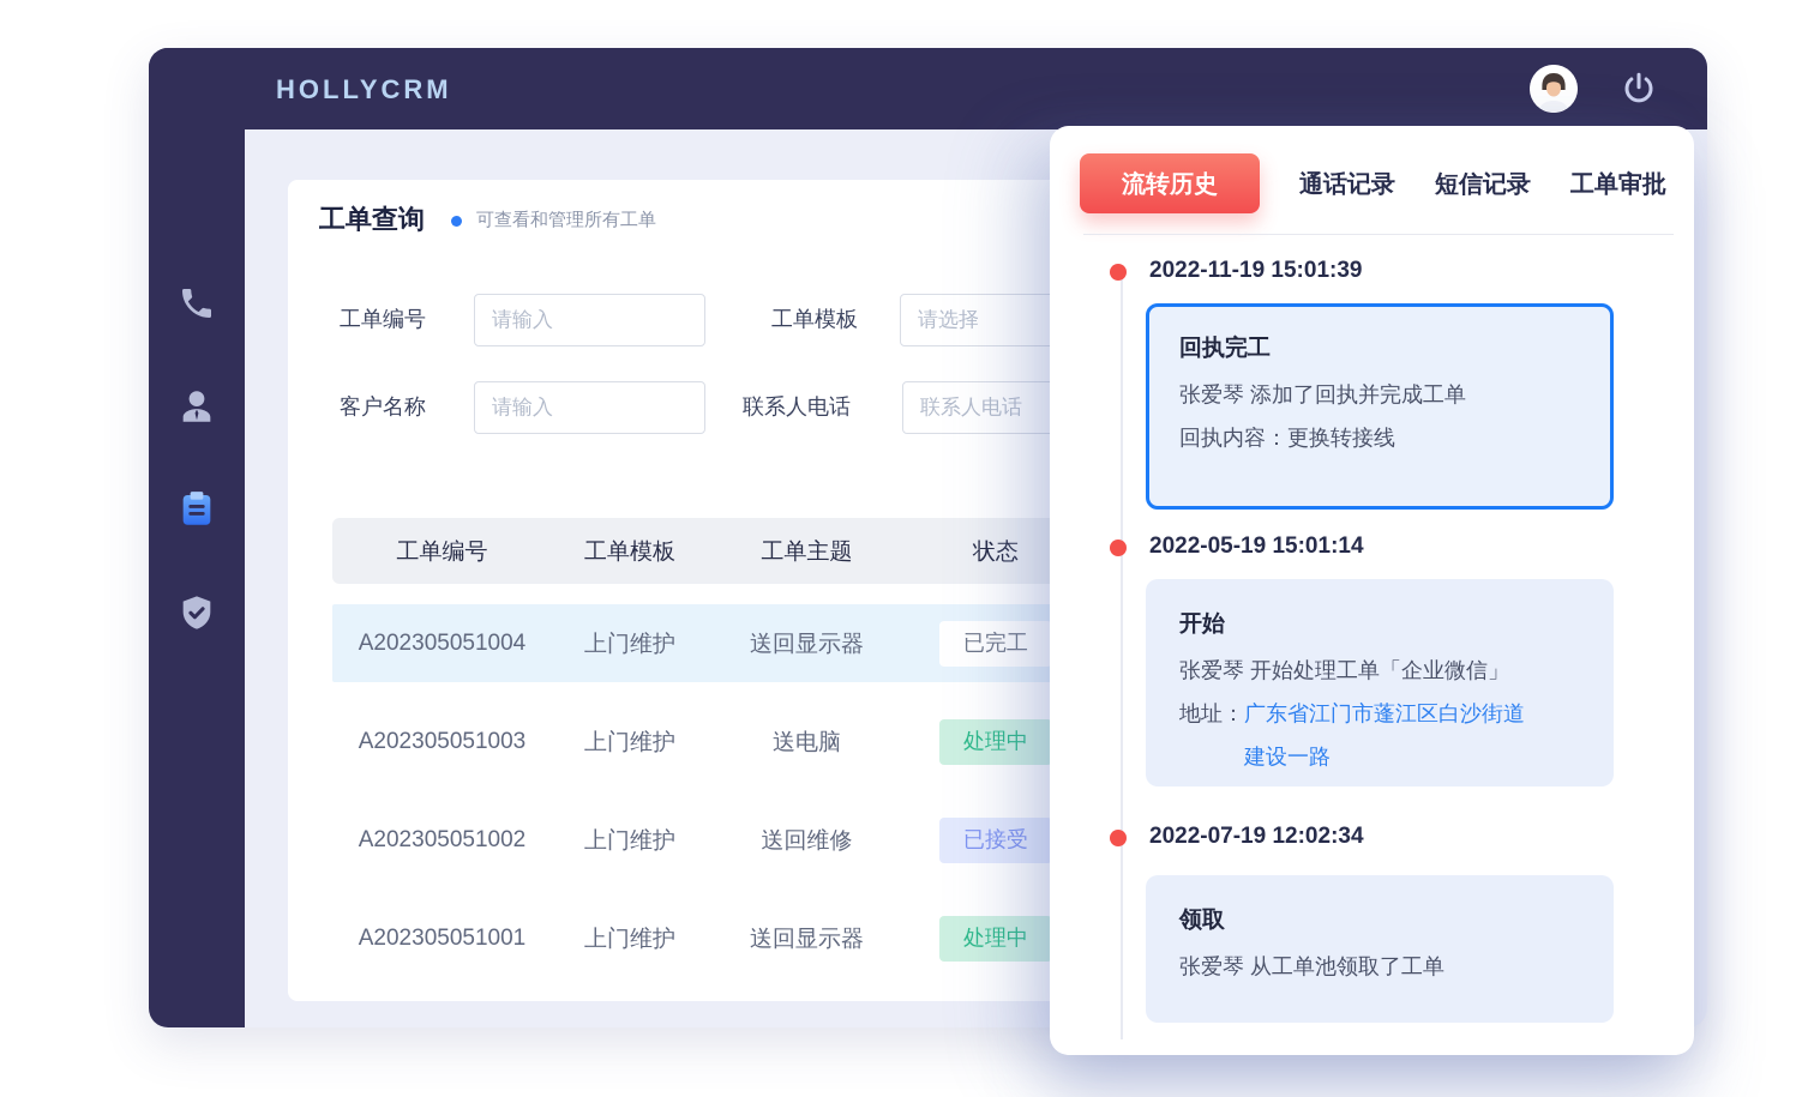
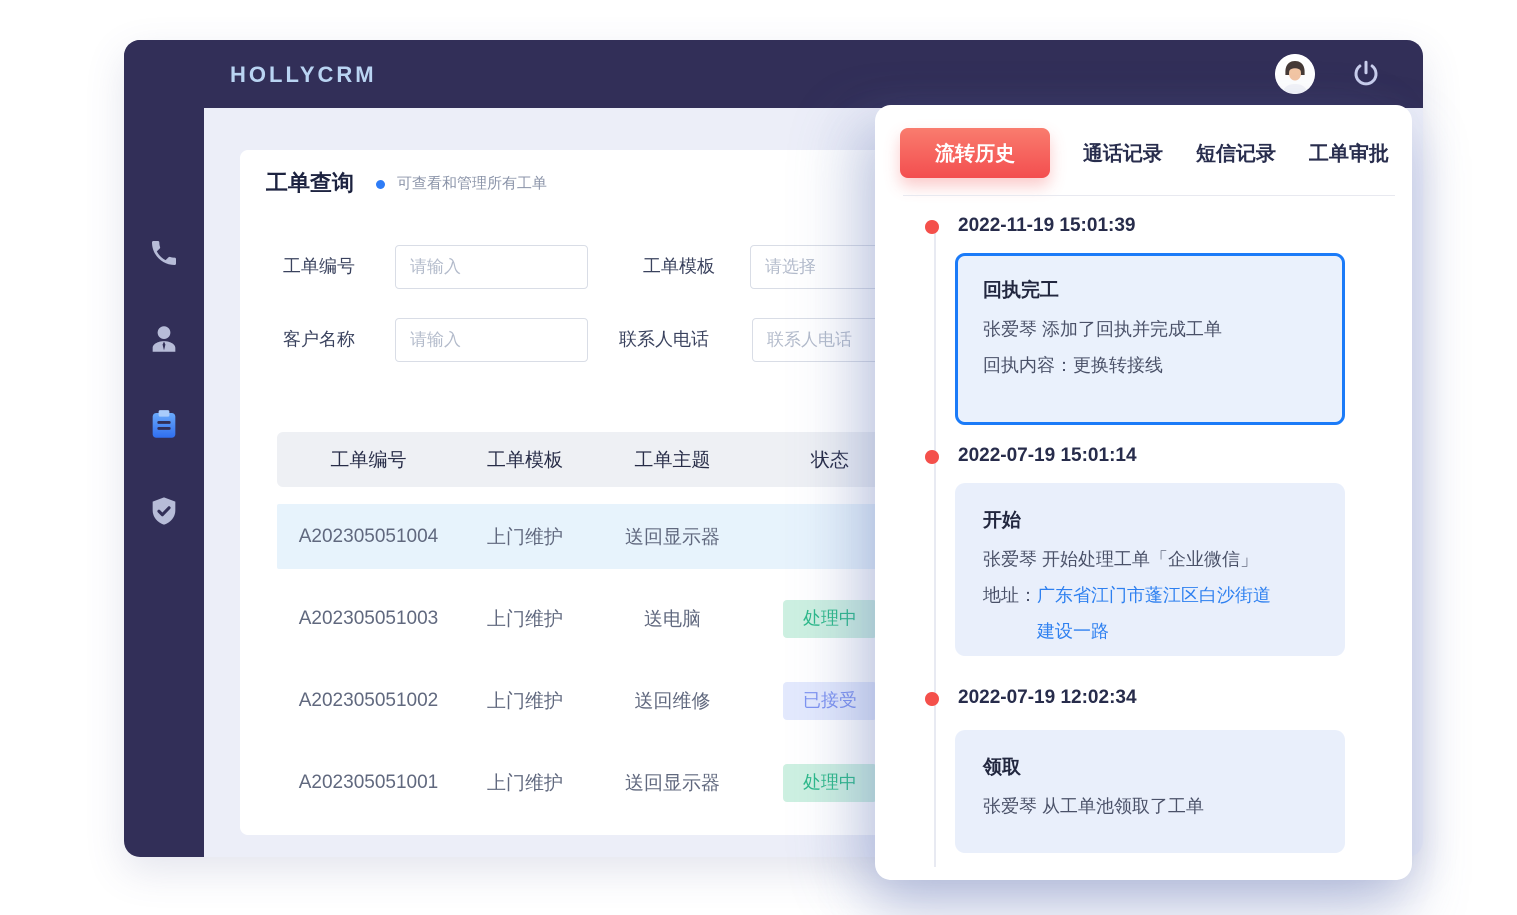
  HOLLYCRM
  工单查询
  可查看和管理所有工单
  工单编号
  请输入
  工单模板
  请选择
  客户名称
  请输入
  联系人电话
  联系人电话
  工单编号
  工单模板
  工单主题
  状态
  A202305051004
  上门维护
  送回显示器
- 已完工
  A202305051003
  上门维护
  送电脑
  处理中
  A202305051002
  上门维护
  送回维修
  已接受
  A202305051001
  上门维护
  送回显示器
  处理中
  流转历史
  通话记录
  短信记录
  工单审批
  2022-11-19 15:01:39
  回执完工
  张爱琴 添加了回执并完成工单
  回执内容：更换转接线
- 2022-05-19 15:01:14
+ 2022-07-19 15:01:14
  开始
  张爱琴 开始处理工单「企业微信」
  地址：
  广东省江门市蓬江区白沙街道建设一路
  2022-07-19 12:02:34
  领取
  张爱琴 从工单池领取了工单
